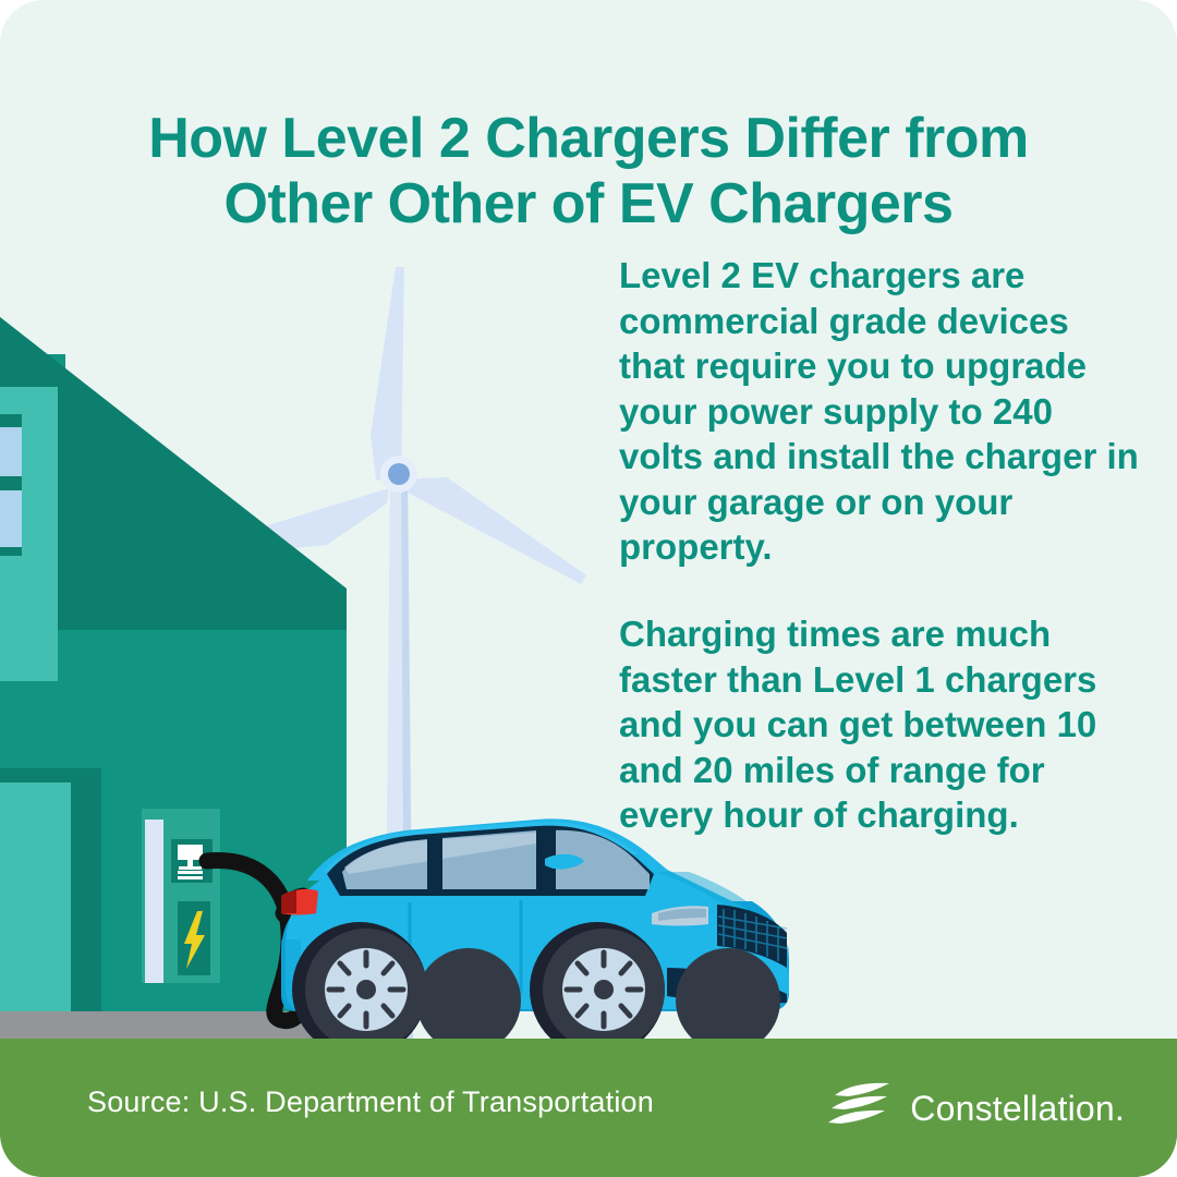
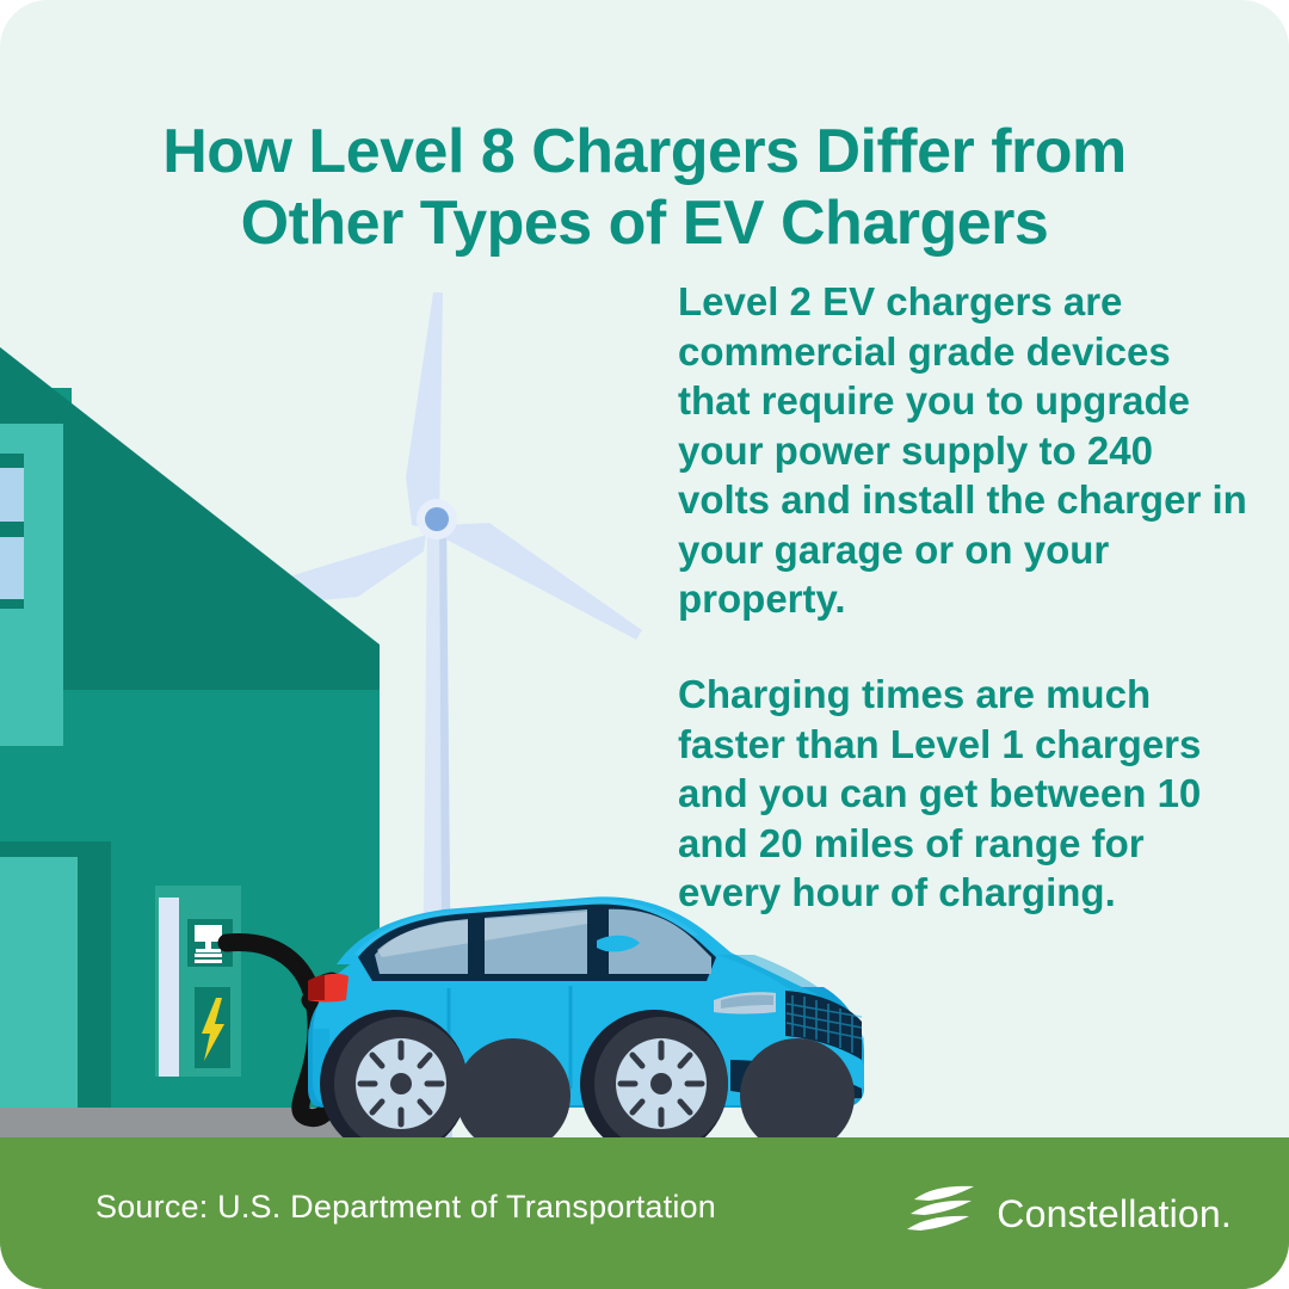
- How Level 2 Chargers Differ from
+ How Level 8 Chargers Differ from
- Other Other of EV Chargers
+ Other Types of EV Chargers
  Level 2 EV chargers are commercial grade devices that require you to upgrade your power supply to 240 volts and install the charger in your garage or on your property.
  Charging times are much faster than Level 1 chargers and you can get between 10 and 20 miles of range for every hour of charging.
  Source: U.S. Department of Transportation
  Constellation.
